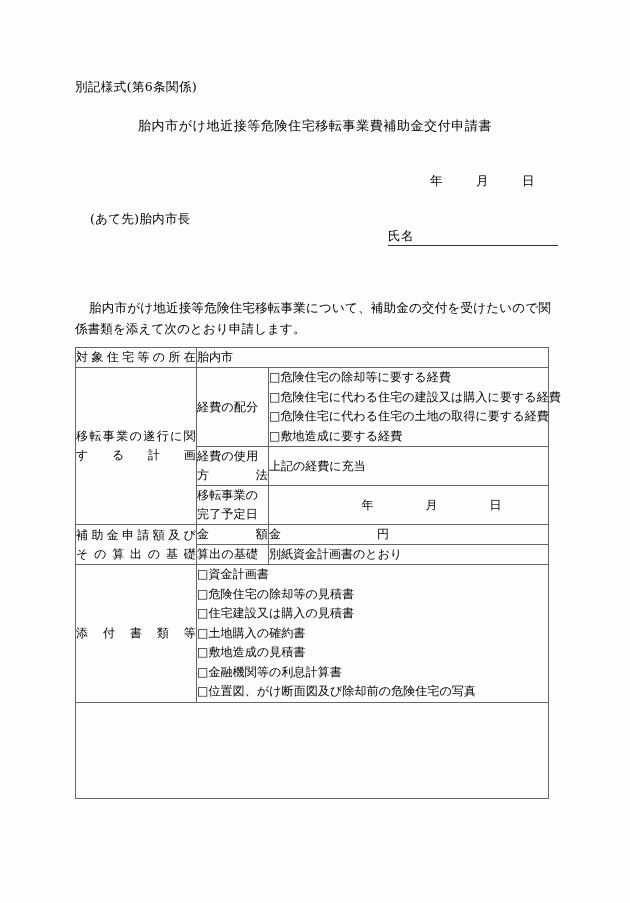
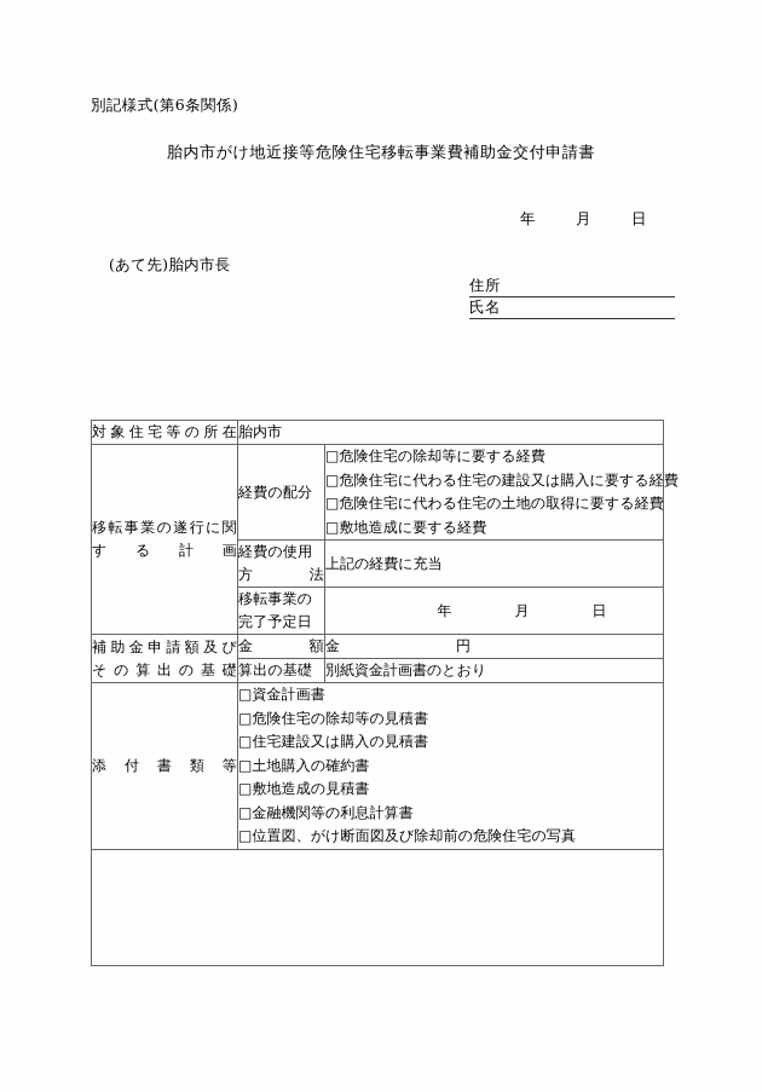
  別記様式(第6条関係)
  胎内市がけ地近接等危険住宅移転事業費補助金交付申請書
  年 月 日
  (あて先)胎内市長
+ 住所
  氏名
- 胎内市がけ地近接等危険住宅移転事業について、補助金の交付を受けたいので関係書類を添えて次のとおり申請します。
  対象住宅等の所在	胎内市
  移転事業の遂行に関 する計画	経費の配分	□危険住宅の除却等に要する経費 □危険住宅に代わる住宅の建設又は購入に要する経費 □危険住宅に代わる住宅の土地の取得に要する経費 □敷地造成に要する経費
  経費の使用 方法	上記の経費に充当
  移転事業の 完了予定日	年 月 日
  補助金申請額及び その算出の基礎	金額	金 円
  算出の基礎	別紙資金計画書のとおり
  添付書類等	□資金計画書 □危険住宅の除却等の見積書 □住宅建設又は購入の見積書 □土地購入の確約書 □敷地造成の見積書 □金融機関等の利息計算書 □位置図、がけ断面図及び除却前の危険住宅の写真
